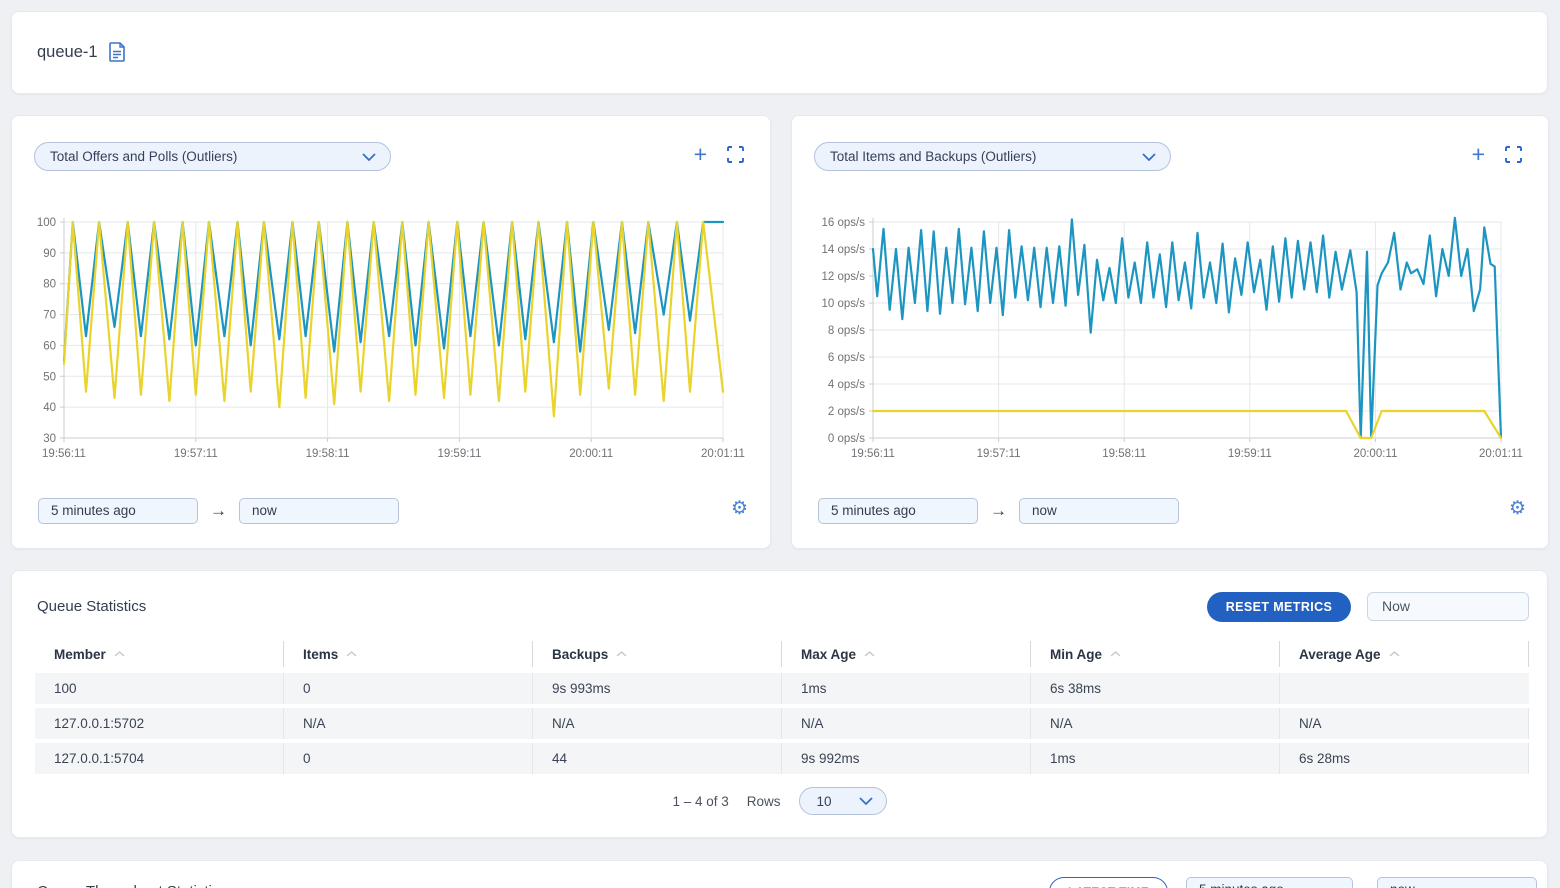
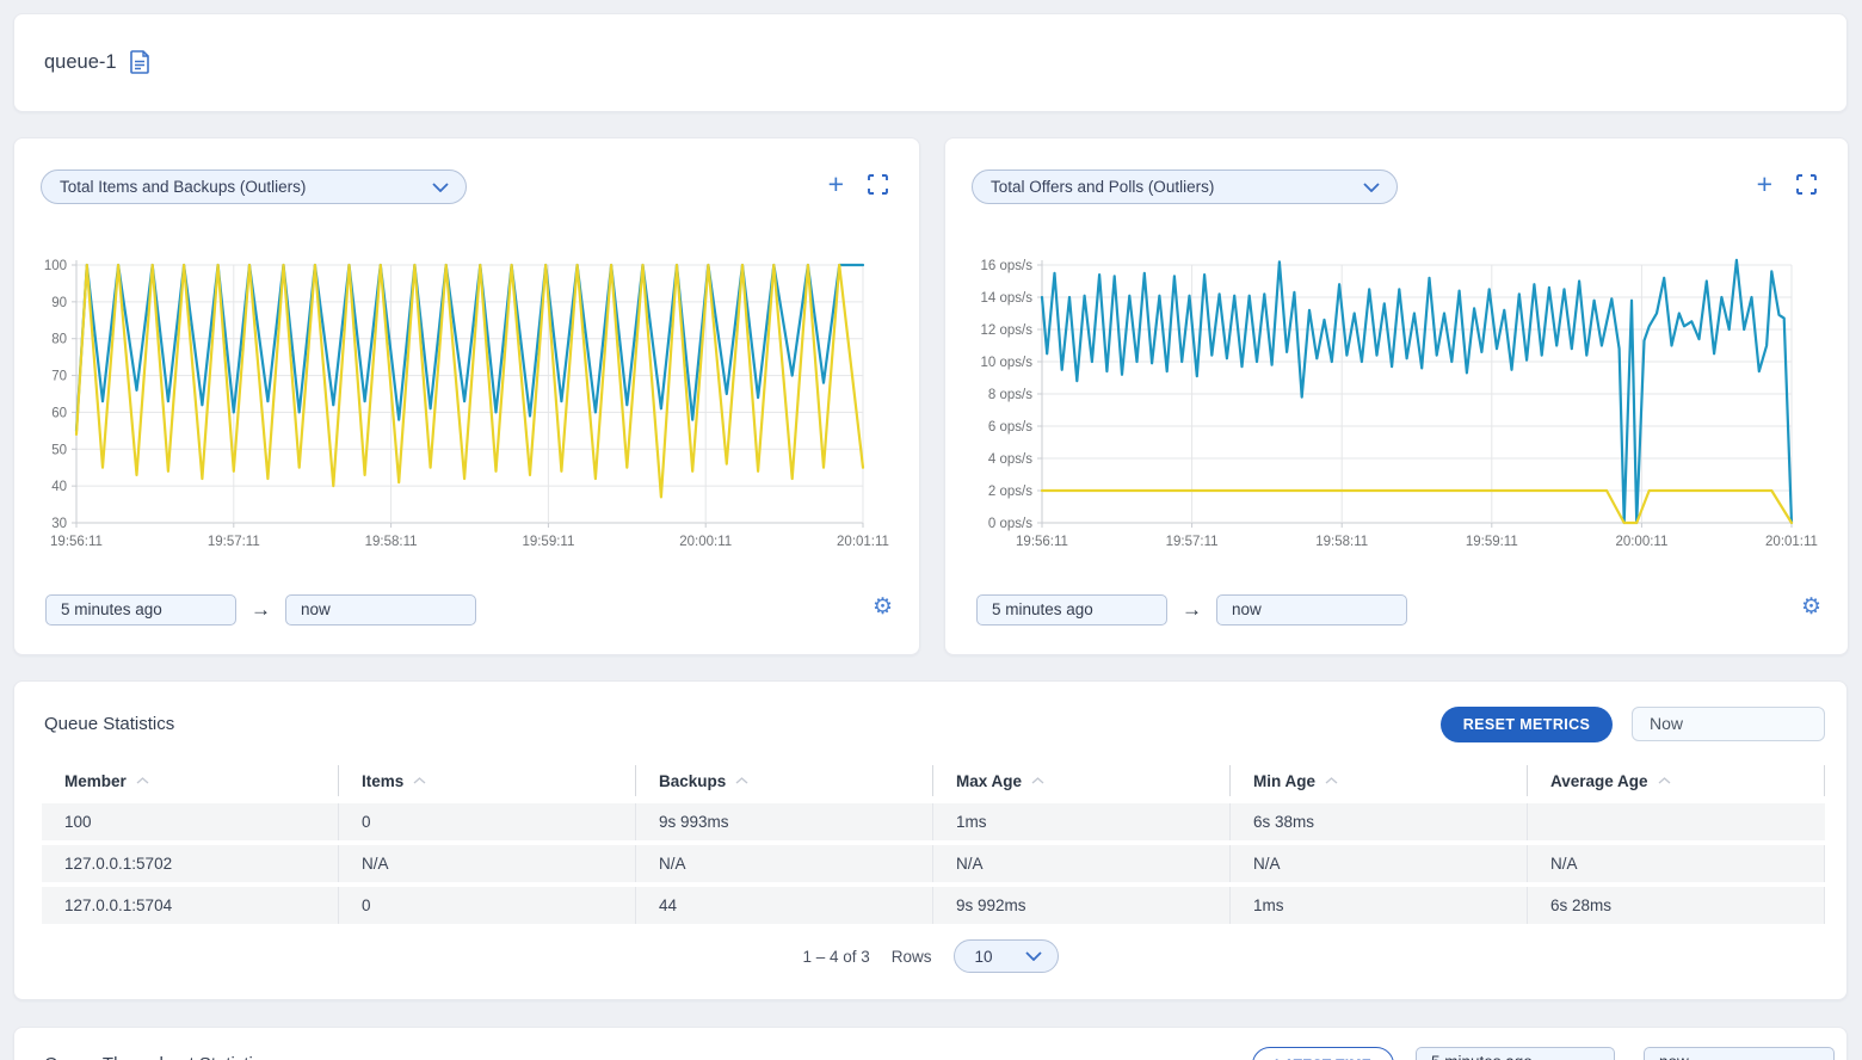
  queue-1
- Total Offers and Polls (Outliers)
+ Total Items and Backups (Outliers)
  +
  30
  40
  50
  60
  70
  80
  90
  100
  19:56:11
  19:57:11
  19:58:11
  19:59:11
  20:00:11
  20:01:11
  5 minutes ago
  →
  now
  ⚙
- Total Items and Backups (Outliers)
+ Total Offers and Polls (Outliers)
  +
  0 ops/s
  2 ops/s
  4 ops/s
  6 ops/s
  8 ops/s
  10 ops/s
  12 ops/s
  14 ops/s
  16 ops/s
  19:56:11
  19:57:11
  19:58:11
  19:59:11
  20:00:11
  20:01:11
  5 minutes ago
  →
  now
  ⚙
  Queue Statistics
  RESET METRICS
  Now
  Member
  Items
  Backups
  Max Age
  Min Age
  Average Age
  100
  0
  9s 993ms
  1ms
  6s 38ms
  127.0.0.1:5702
  N/A
  N/A
  N/A
  N/A
  N/A
  127.0.0.1:5704
  0
  44
  9s 992ms
  1ms
  6s 28ms
  1 – 4 of 3
  Rows
  10
